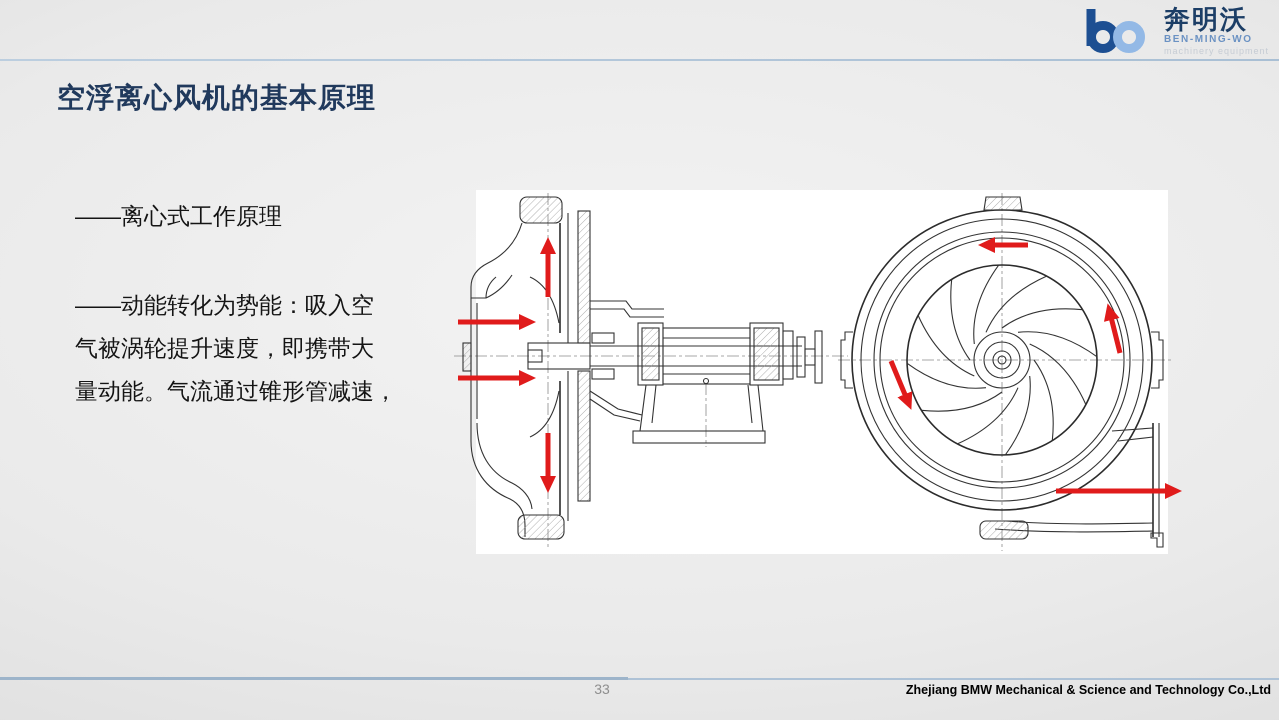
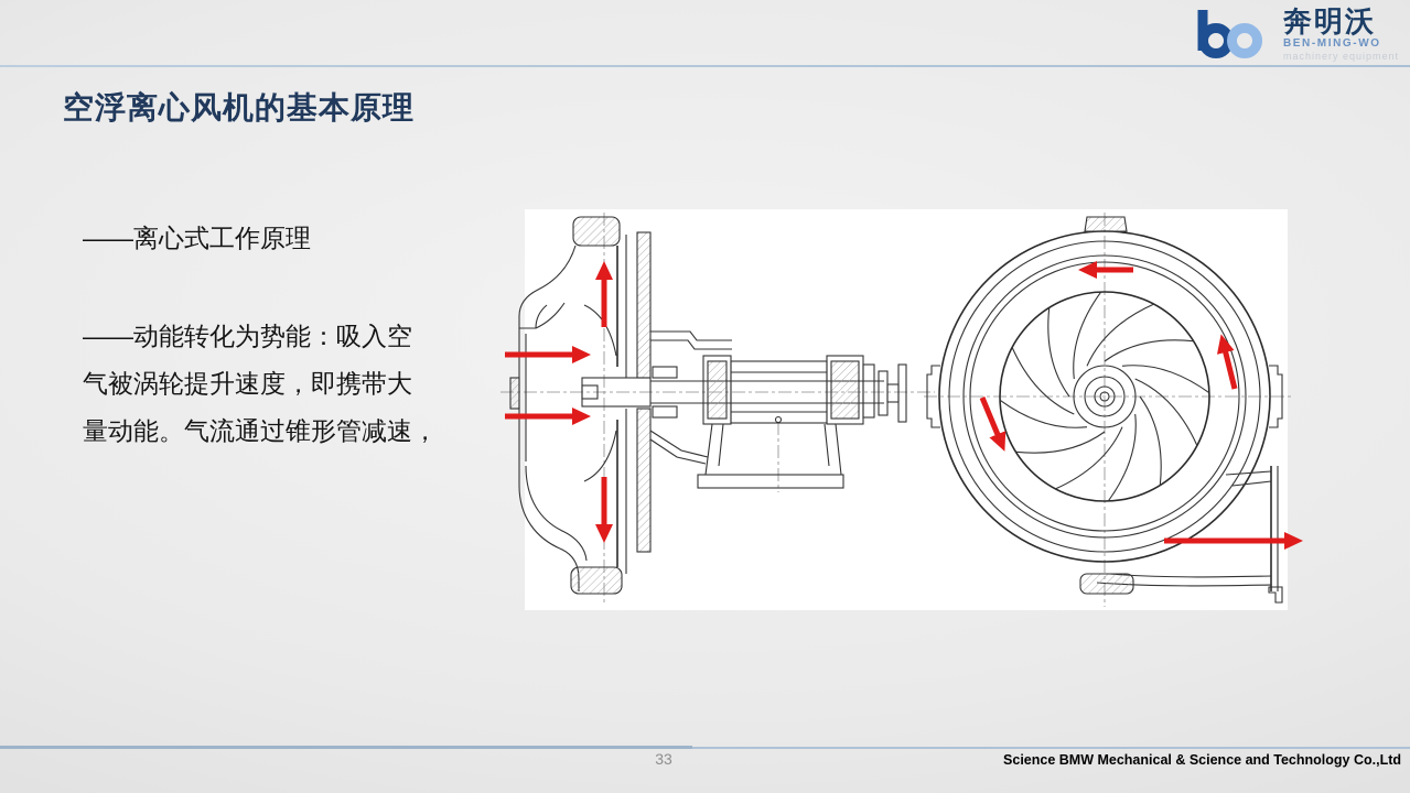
  奔明沃
  BEN-MING-WO
  machinery equipment
  空浮离心风机的基本原理
  ——离心式工作原理
  ——动能转化为势能：吸入空
  气被涡轮提升速度，即携带大
  量动能。气流通过锥形管减速，
  33
- Zhejiang BMW Mechanical & Science and Technology Co.,Ltd
+ Science BMW Mechanical & Science and Technology Co.,Ltd
